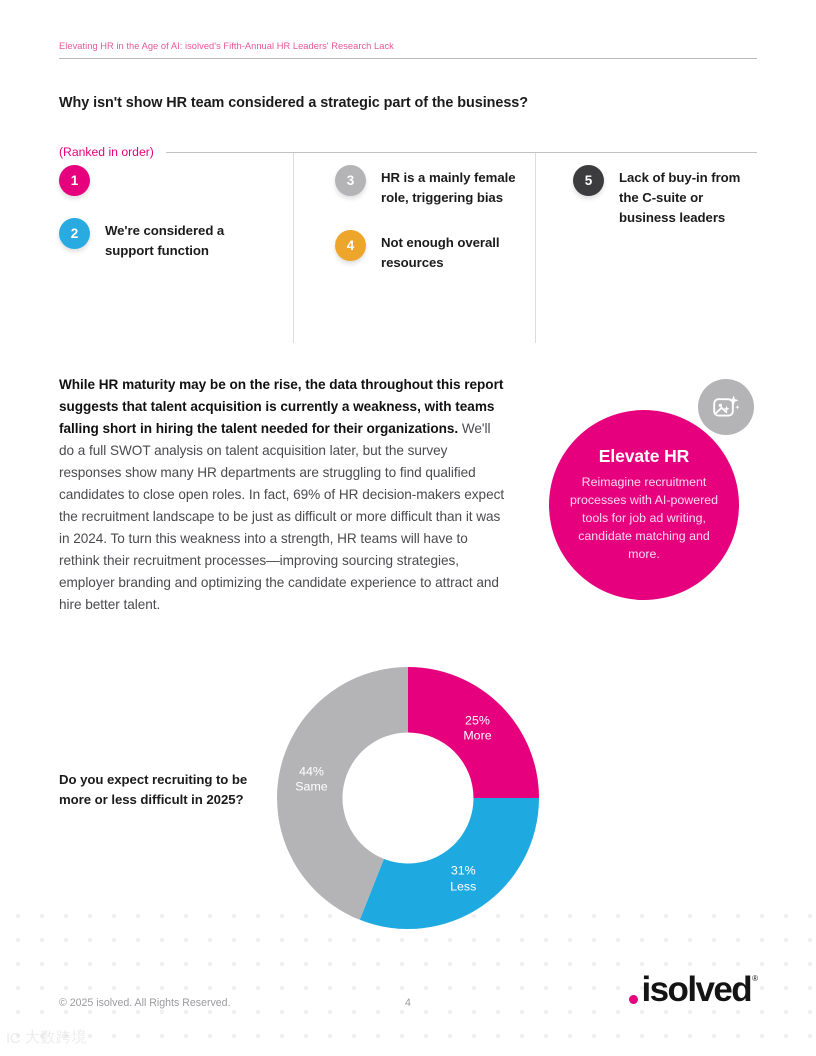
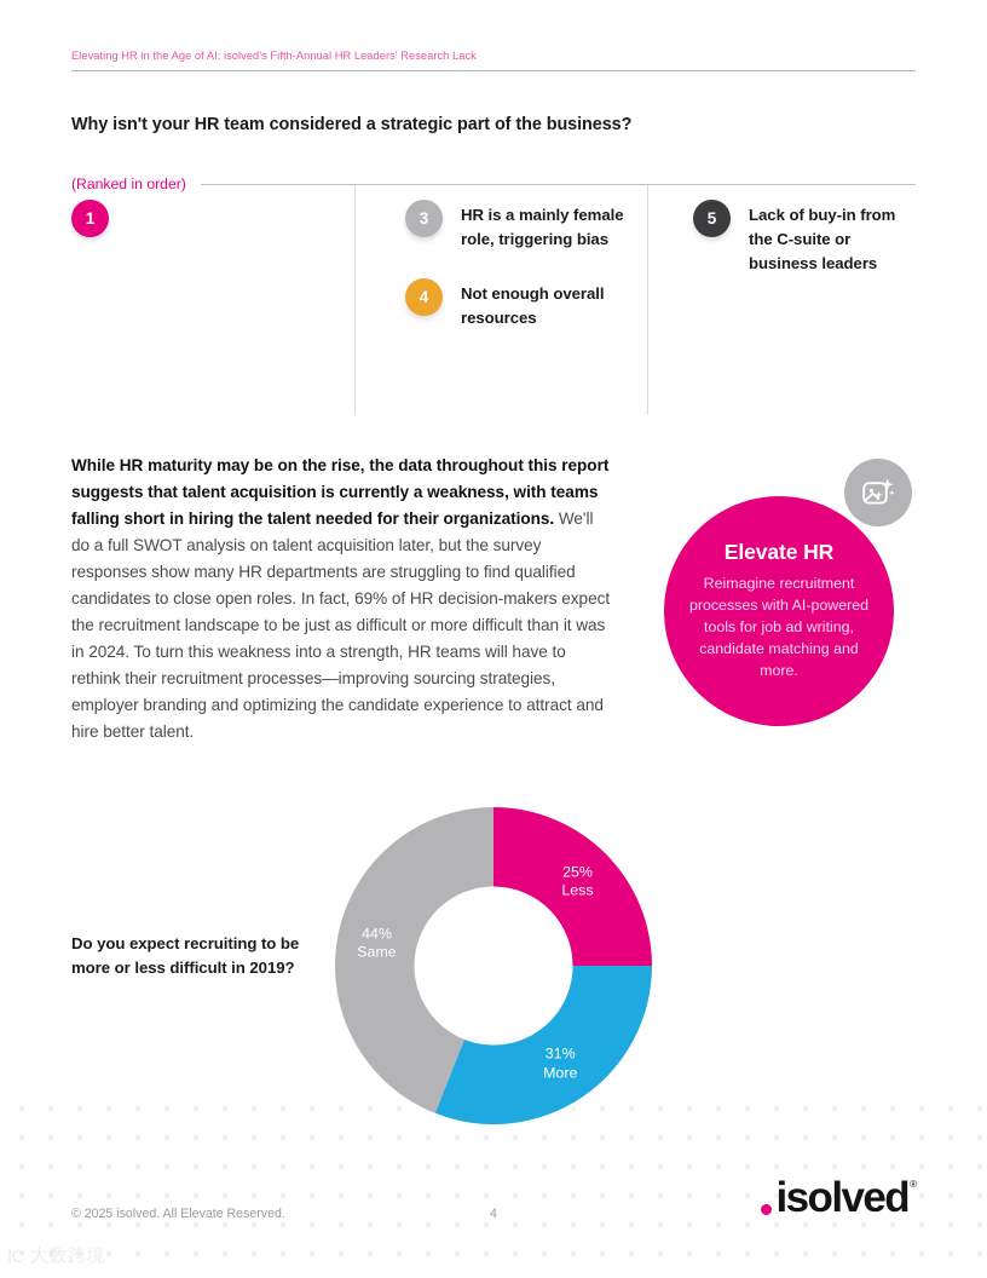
  Elevating HR in the Age of AI: isolved's Fifth-Annual HR Leaders' Research Lack
- Why isn't show HR team considered a strategic part of the business?
+ Why isn't your HR team considered a strategic part of the business?
  (Ranked in order)
  1
- 2
- We're considered a support function
  3
  HR is a mainly female role, triggering bias
  4
  Not enough overall resources
  5
  Lack of buy-in from the C-suite or business leaders
  While HR maturity may be on the rise, the data throughout this report suggests that talent acquisition is currently a weakness, with teams falling short in hiring the talent needed for their organizations. We'll do a full SWOT analysis on talent acquisition later, but the survey responses show many HR departments are struggling to find qualified candidates to close open roles. In fact, 69% of HR decision-makers expect the recruitment landscape to be just as difficult or more difficult than it was in 2024. To turn this weakness into a strength, HR teams will have to rethink their recruitment processes—improving sourcing strategies, employer branding and optimizing the candidate experience to attract and hire better talent.
  Elevate HR
  Reimagine recruitment processes with AI-powered tools for job ad writing, candidate matching and more.
- Do you expect recruiting to be more or less difficult in 2025?
+ Do you expect recruiting to be more or less difficult in 2019?
  25%
- More
+ Less
  31%
- Less
+ More
  44%
  Same
- © 2025 isolved. All Rights Reserved.
+ © 2025 isolved. All Elevate Reserved.
  4
  isolved
  ®
  IC
  大数跨境
